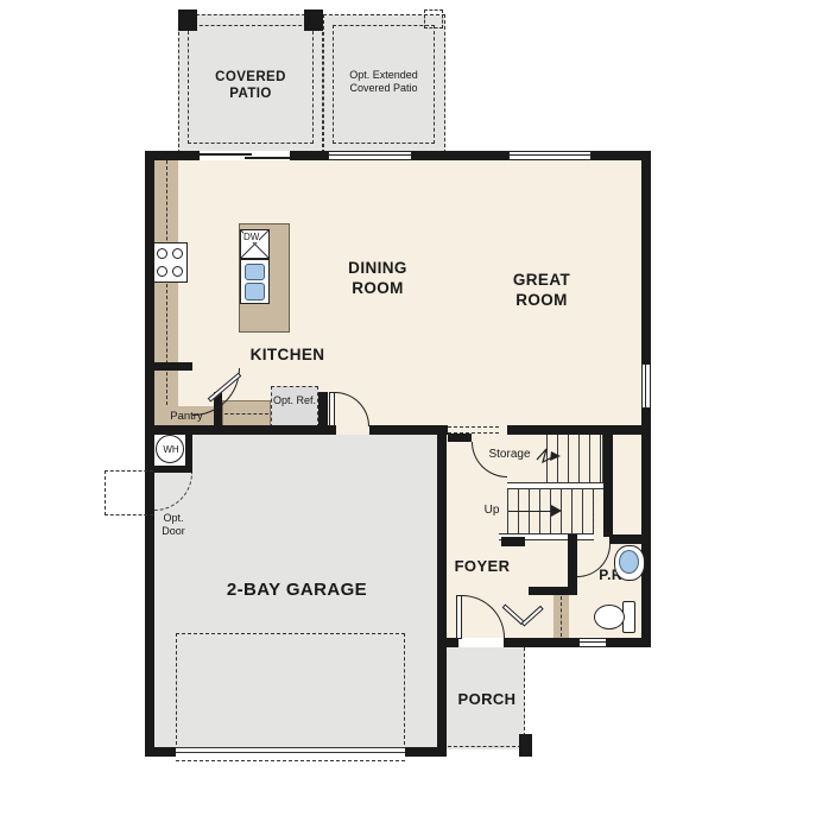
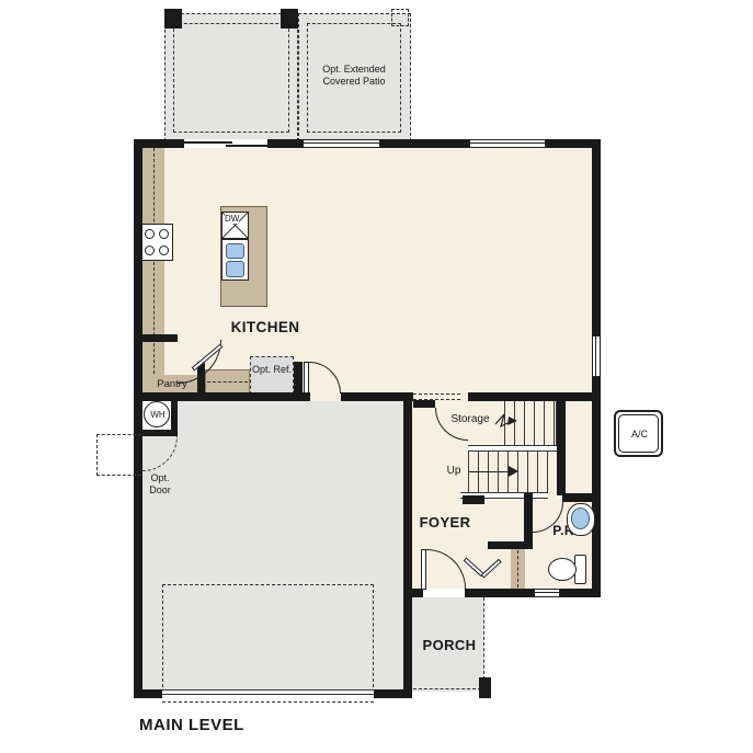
- COVERED PATIO
  Opt. Extended Covered Patio
  DW
  Opt. Ref.
  Pantry
  Storage
  Up
  FOYER
- 2-BAY GARAGE
  WH
  Opt. Door
  PORCH
- DINING ROOM
- GREAT ROOM
  KITCHEN
+ A/C
+ MAIN LEVEL
